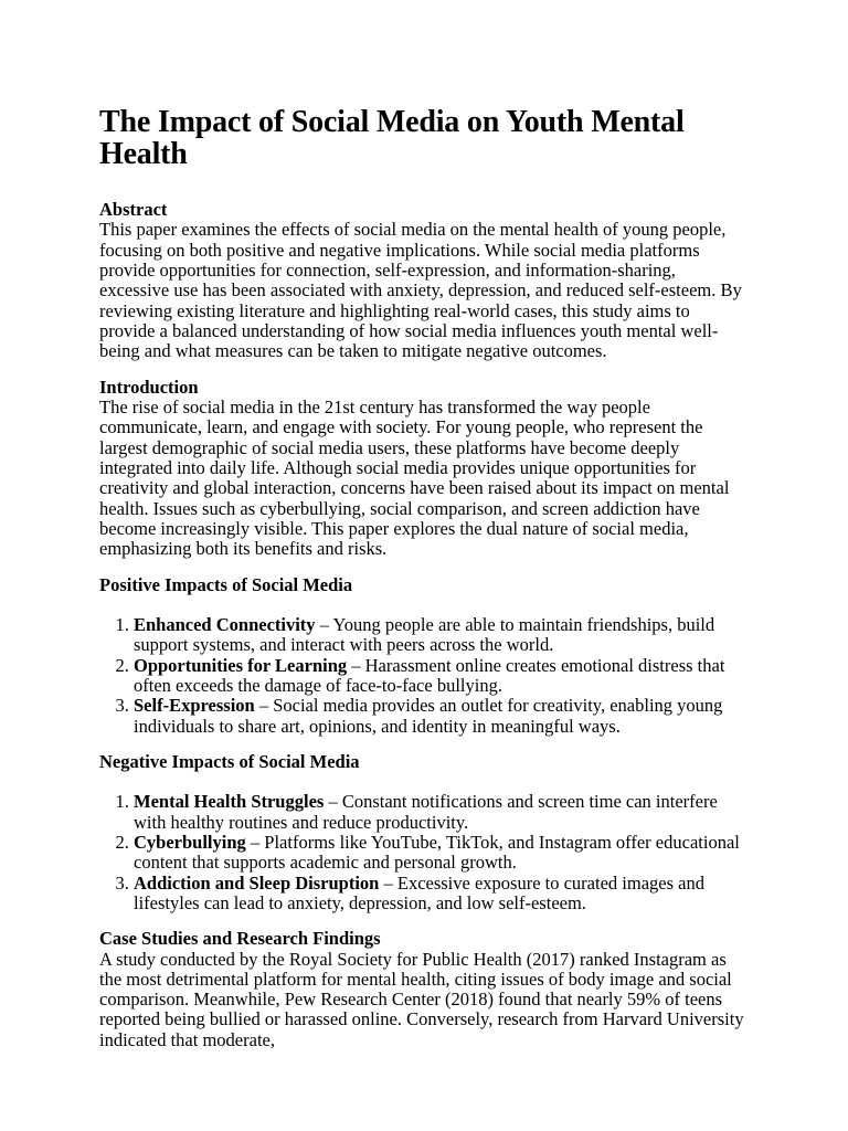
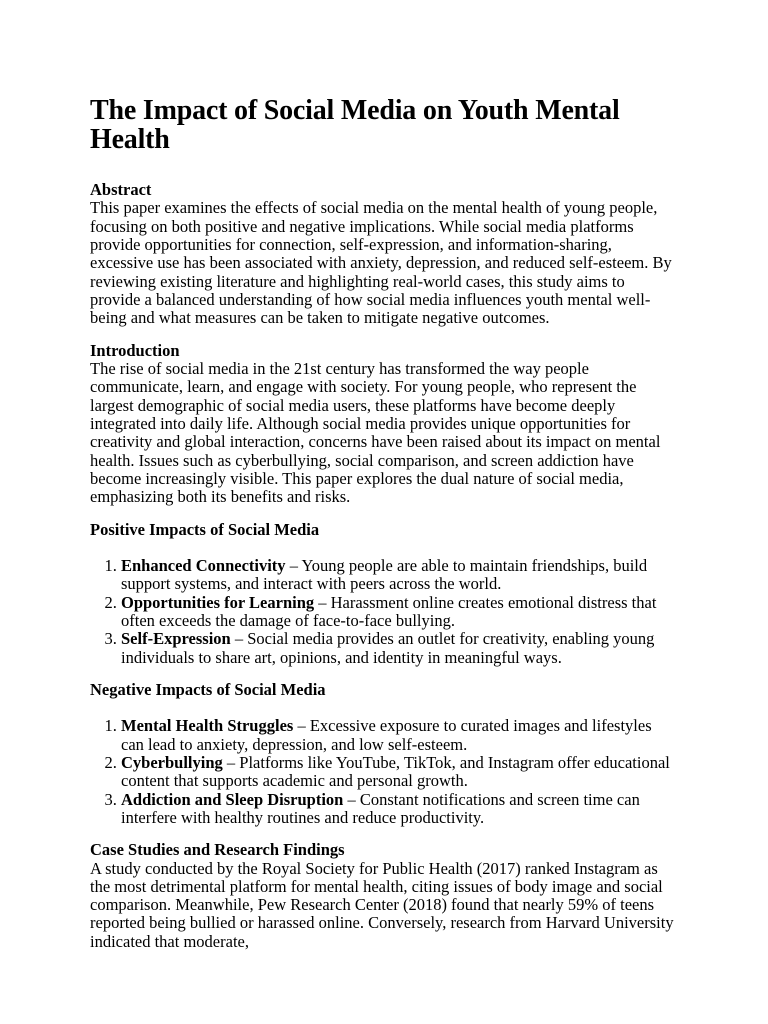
  The Impact of Social Media on Youth Mental Health
  Abstract
  This paper examines the effects of social media on the mental health of young people, focusing on both positive and negative implications. While social media platforms provide opportunities for connection, self-expression, and information-sharing, excessive use has been associated with anxiety, depression, and reduced self-esteem. By reviewing existing literature and highlighting real-world cases, this study aims to provide a balanced understanding of how social media influences youth mental well-being and what measures can be taken to mitigate negative outcomes.
  Introduction
  The rise of social media in the 21st century has transformed the way people communicate, learn, and engage with society. For young people, who represent the largest demographic of social media users, these platforms have become deeply integrated into daily life. Although social media provides unique opportunities for creativity and global interaction, concerns have been raised about its impact on mental health. Issues such as cyberbullying, social comparison, and screen addiction have become increasingly visible. This paper explores the dual nature of social media, emphasizing both its benefits and risks.
  Positive Impacts of Social Media
  Enhanced Connectivity – Young people are able to maintain friendships, build support systems, and interact with peers across the world.
  Opportunities for Learning – Harassment online creates emotional distress that often exceeds the damage of face-to-face bullying.
  Self-Expression – Social media provides an outlet for creativity, enabling young individuals to share art, opinions, and identity in meaningful ways.
  Negative Impacts of Social Media
- Mental Health Struggles – Constant notifications and screen time can interfere with healthy routines and reduce productivity.
+ Mental Health Struggles – Excessive exposure to curated images and lifestyles can lead to anxiety, depression, and low self-esteem.
  Cyberbullying – Platforms like YouTube, TikTok, and Instagram offer educational content that supports academic and personal growth.
- Addiction and Sleep Disruption – Excessive exposure to curated images and lifestyles can lead to anxiety, depression, and low self-esteem.
+ Addiction and Sleep Disruption – Constant notifications and screen time can interfere with healthy routines and reduce productivity.
  Case Studies and Research Findings
  A study conducted by the Royal Society for Public Health (2017) ranked Instagram as the most detrimental platform for mental health, citing issues of body image and social comparison. Meanwhile, Pew Research Center (2018) found that nearly 59% of teens reported being bullied or harassed online. Conversely, research from Harvard University indicated that moderate,
